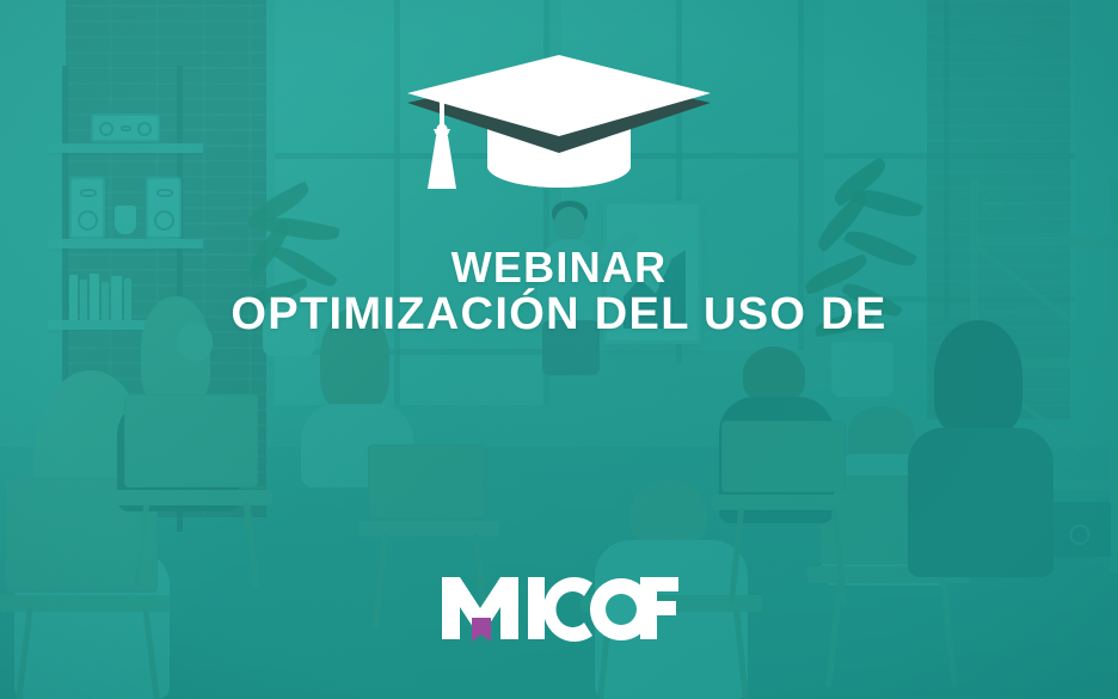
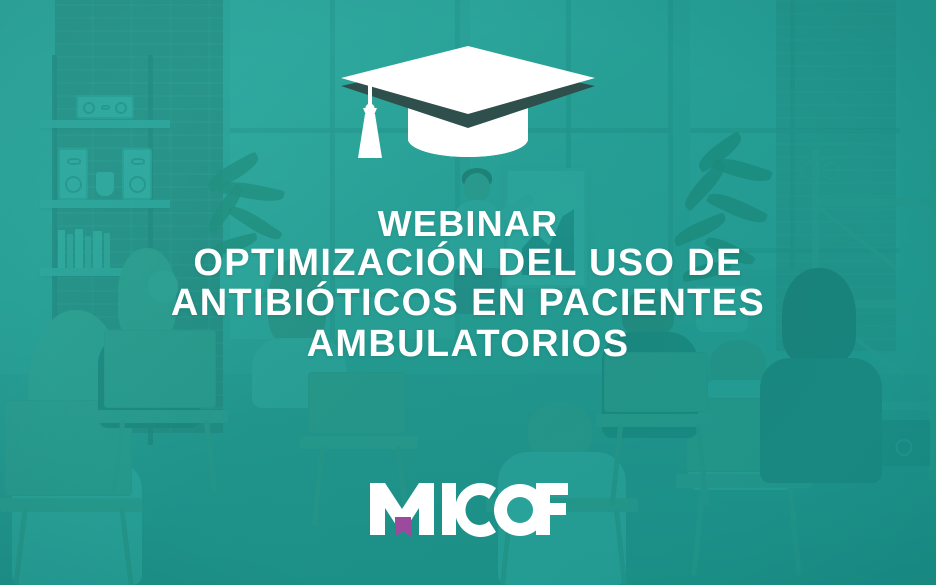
  WEBINAR
  OPTIMIZACIÓN DEL USO DE
+ ANTIBIÓTICOS EN PACIENTES
+ AMBULATORIOS
